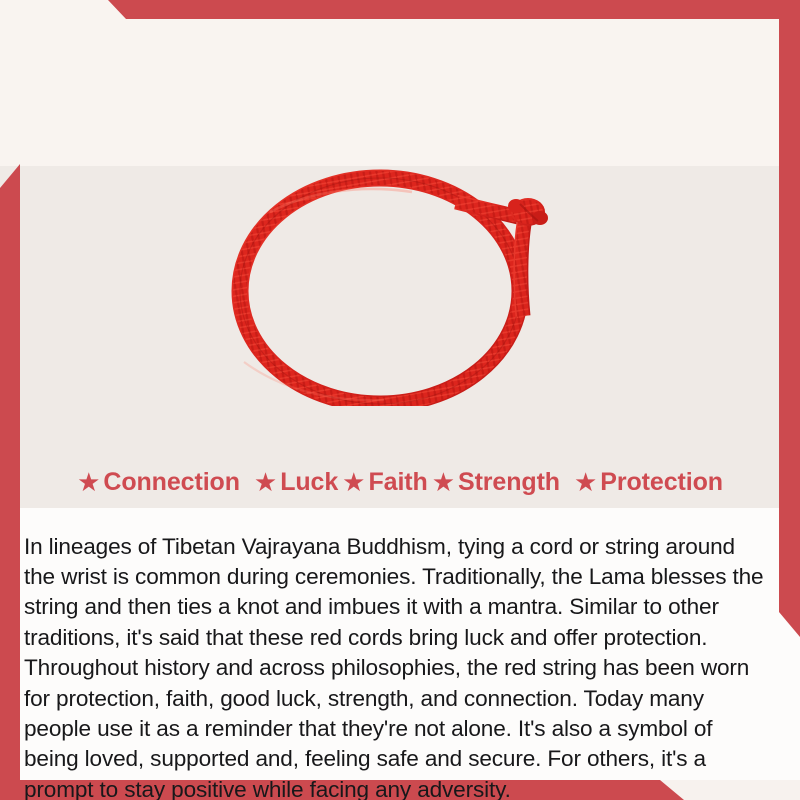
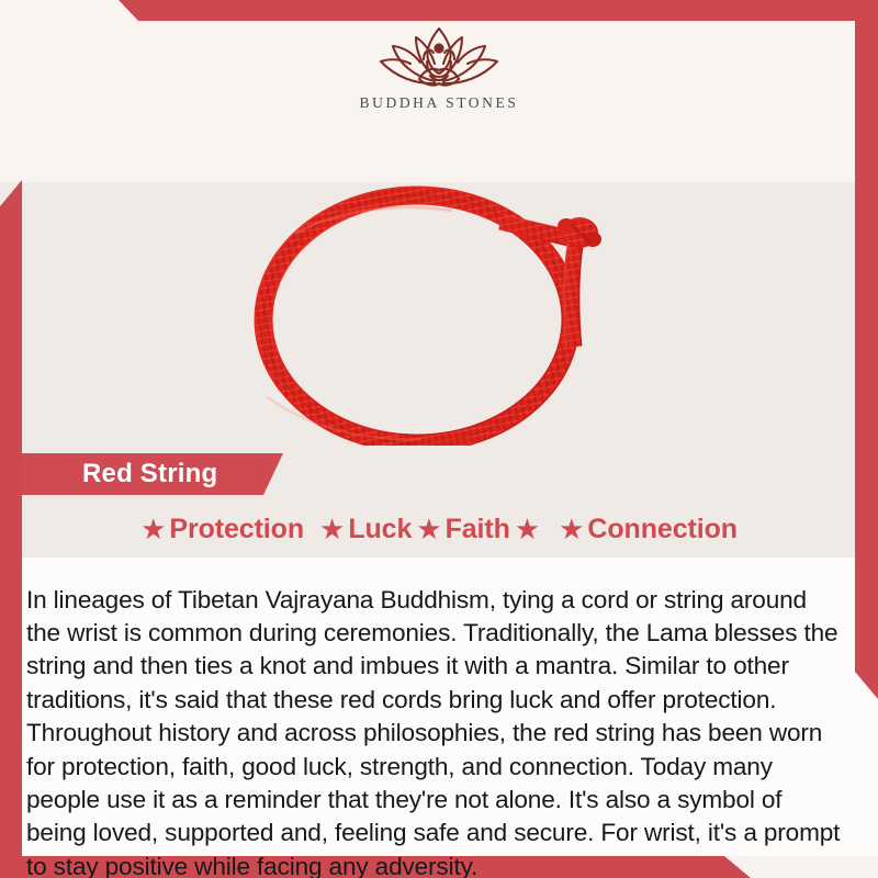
+ BUDDHA STONES
+ Red String
  ★
- Connection
+ Protection
  ★
  Luck
  ★
  Faith
  ★
- Strength
  ★
- Protection
+ Connection
- In lineages of Tibetan Vajrayana Buddhism, tying a cord or string around the wrist is common during ceremonies. Traditionally, the Lama blesses the string and then ties a knot and imbues it with a mantra. Similar to other traditions, it's said that these red cords bring luck and offer protection. Throughout history and across philosophies, the red string has been worn for protection, faith, good luck, strength, and connection. Today many people use it as a reminder that they're not alone. It's also a symbol of being loved, supported and, feeling safe and secure. For others, it's a prompt to stay positive while facing any adversity.
+ In lineages of Tibetan Vajrayana Buddhism, tying a cord or string around the wrist is common during ceremonies. Traditionally, the Lama blesses the string and then ties a knot and imbues it with a mantra. Similar to other traditions, it's said that these red cords bring luck and offer protection. Throughout history and across philosophies, the red string has been worn for protection, faith, good luck, strength, and connection. Today many people use it as a reminder that they're not alone. It's also a symbol of being loved, supported and, feeling safe and secure. For wrist, it's a prompt to stay positive while facing any adversity.
